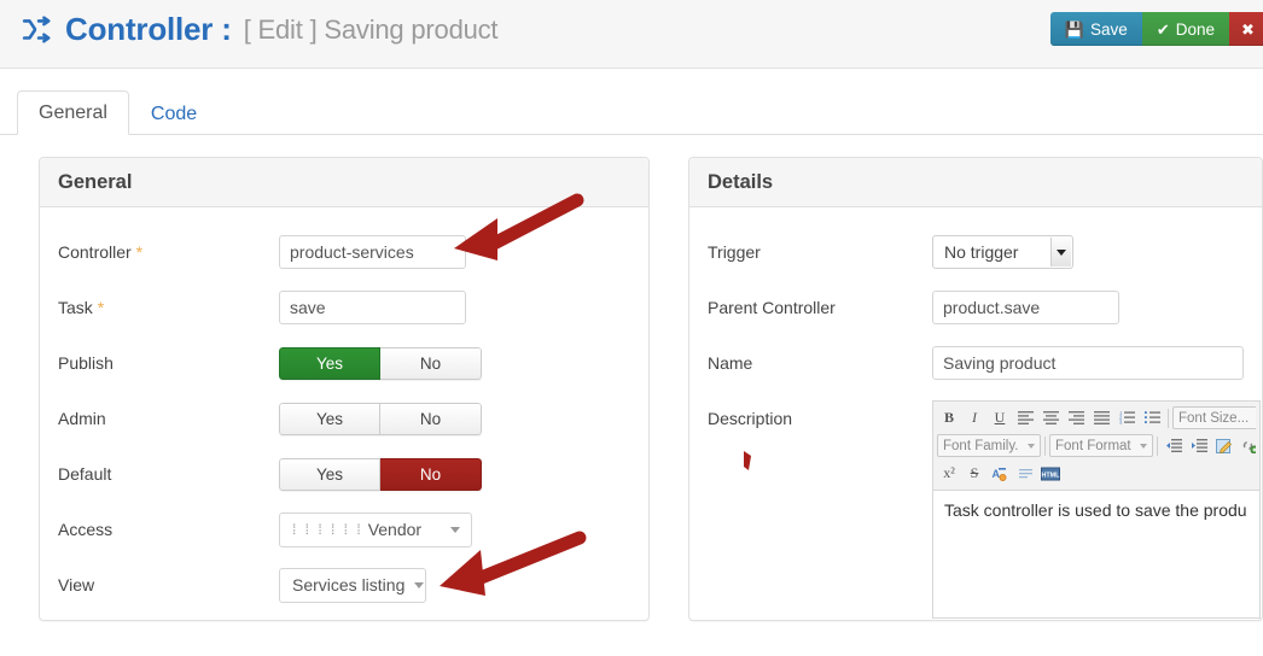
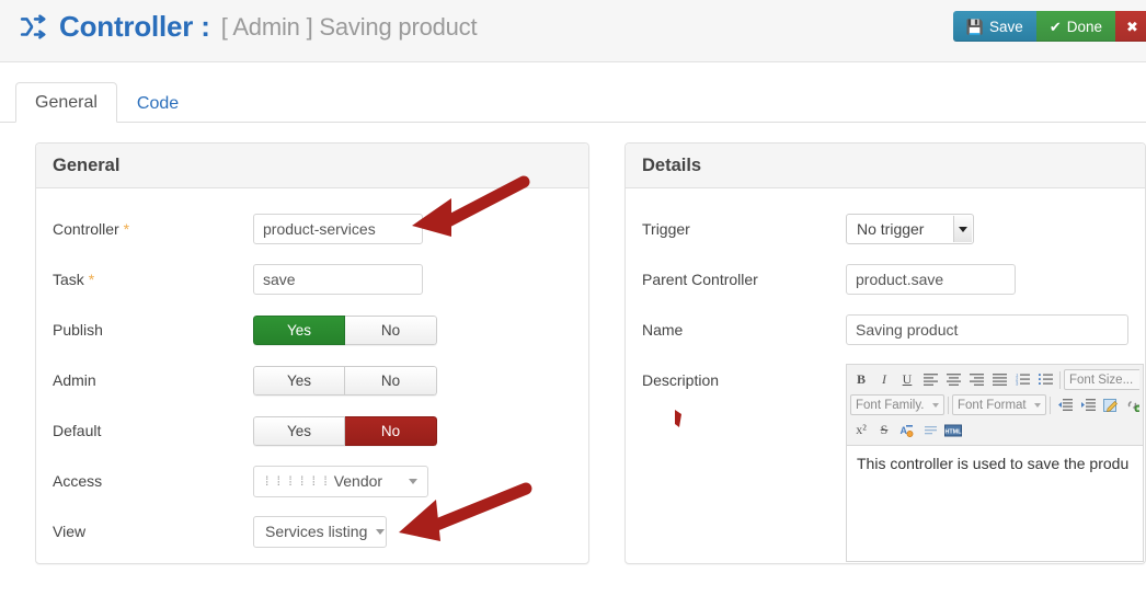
  Controller :
- [ Edit ] Saving product
+ [ Admin ] Saving product
  💾
  Save
  ✔
  Done
  ✖
  General
  Code
  General
  Controller *
  product-services
  Task *
  save
  Publish
  Yes
  No
  Admin
  Yes
  No
  Default
  Yes
  No
  Access
  ⁞ ⁞ ⁞ ⁞ ⁞ ⁞
  Vendor
  View
  Services listing
  Details
  Trigger
  No trigger
  Parent Controller
  product.save
  Name
  Saving product
  Description
  B
  I
  U
  Font Size...
  Font Family.
  Font Format
  x²
  S
  A
- Task controller is used to save the produ
+ This controller is used to save the produ
